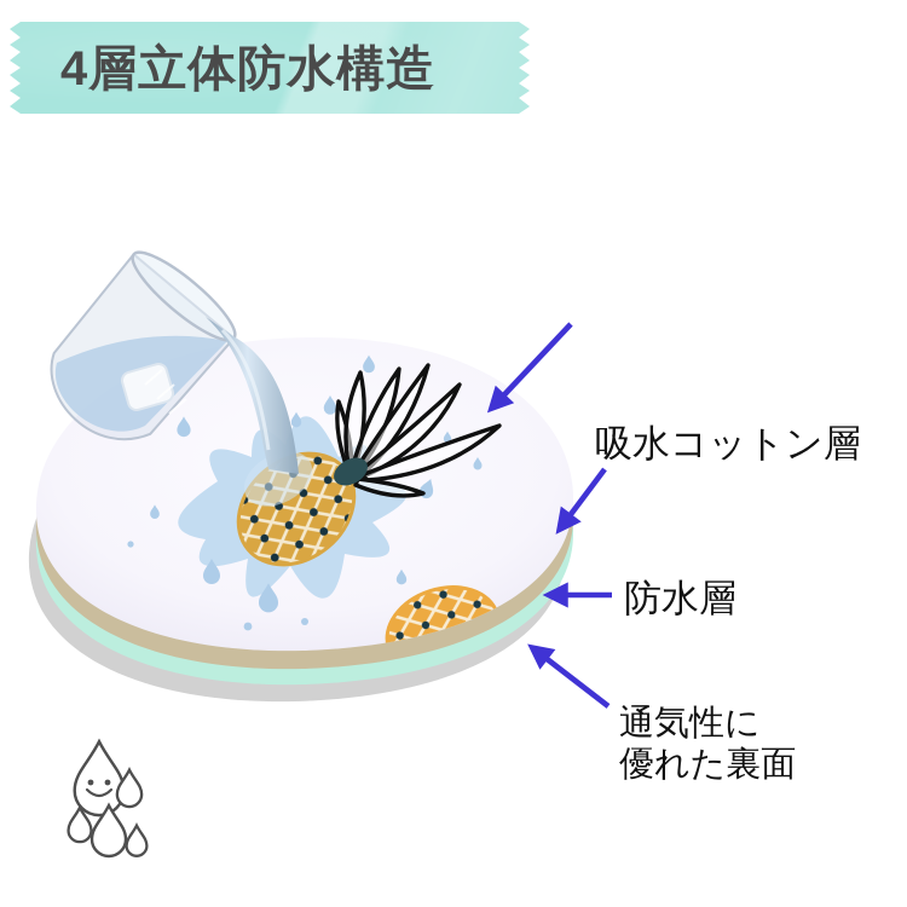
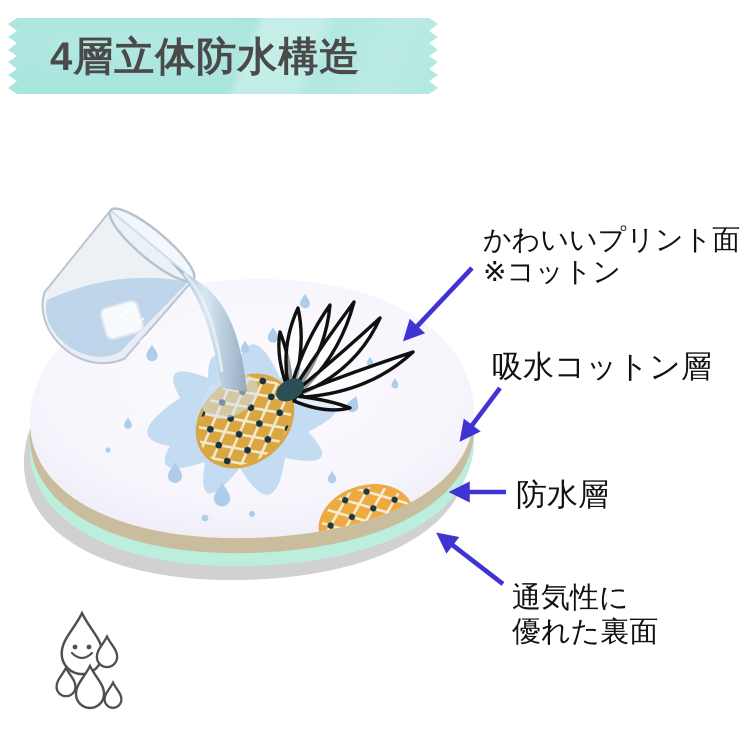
  4層立体防水構造
+ かわいいプリント面
+ ※コットン
  吸水コットン層
  防水層
  通気性に
  優れた裏面
